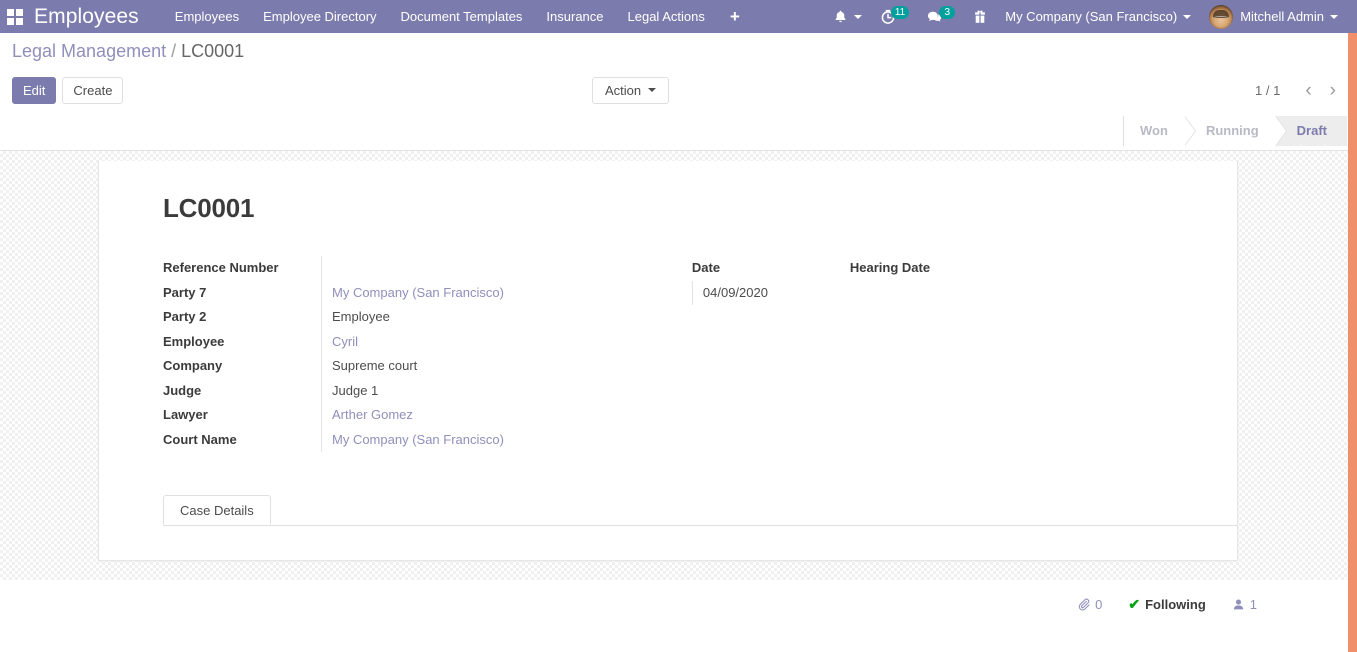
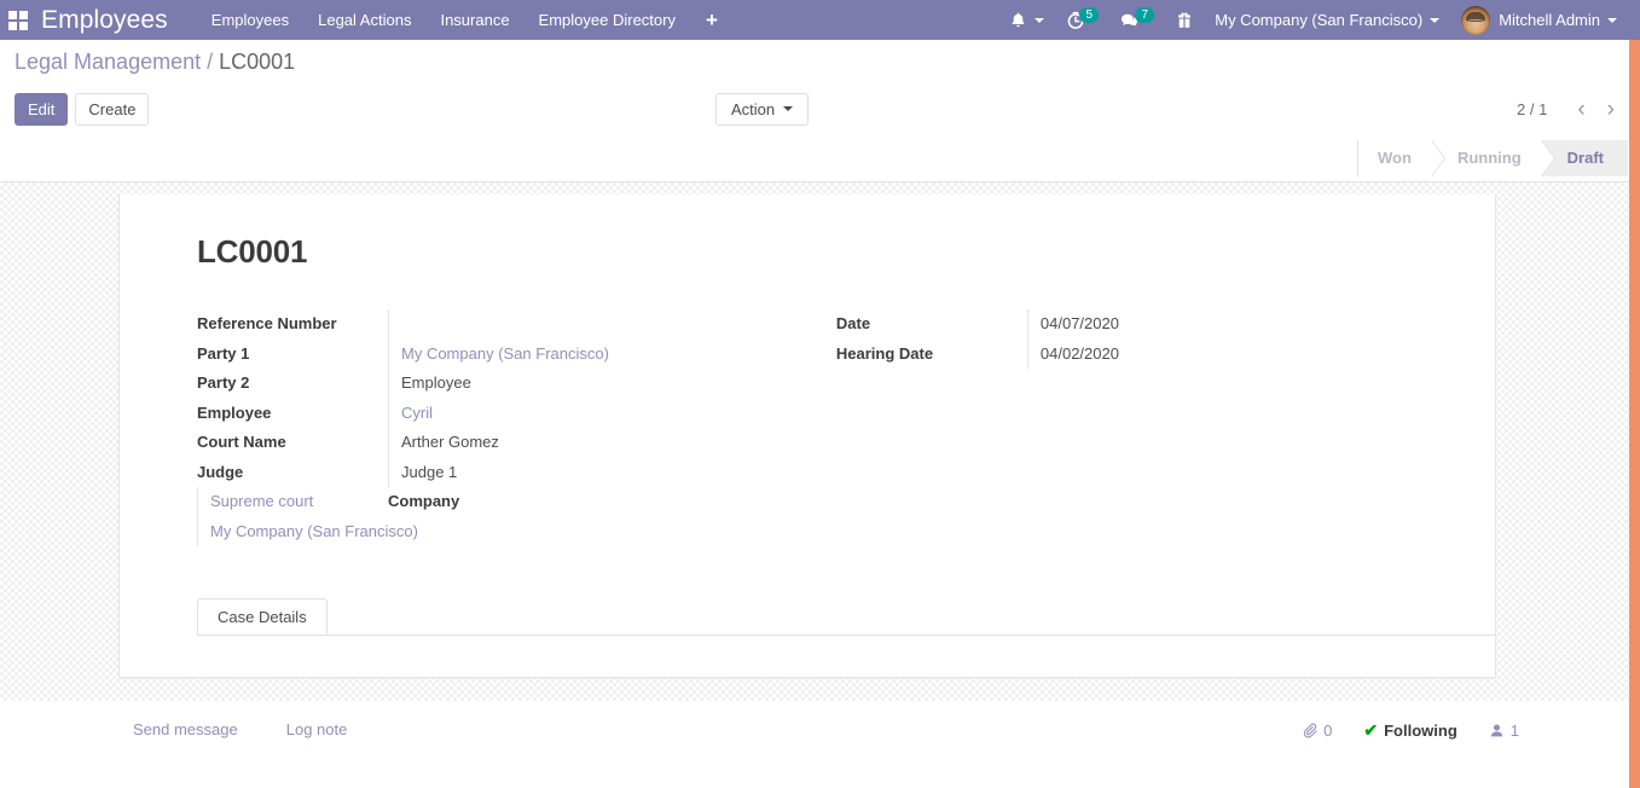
  Employees
  Employees
- Employee Directory
+ Legal Actions
- Document Templates
  Insurance
- Legal Actions
+ Employee Directory
  +
- 11
+ 5
- 3
+ 7
  My Company (San Francisco)
  Mitchell Admin
  Legal Management
  /
  LC0001
  Edit
  Create
  Action
- 1 / 1
+ 2 / 1
  ‹
  ›
  Won
  Running
  Draft
  LC0001
  Reference Number
- Party 7
+ Party 1
  My Company (San Francisco)
  Party 2
  Employee
  Employee
  Cyril
- Company
+ Court Name
- Supreme court
+ Arther Gomez
  Judge
  Judge 1
- Lawyer
- Arther Gomez
+ Supreme court
- Court Name
+ Company
  My Company (San Francisco)
  Date
+ 04/07/2020
  Hearing Date
- 04/09/2020
+ 04/02/2020
  Case Details
+ Send message
+ Log note
  0
  ✔
  Following
  1
